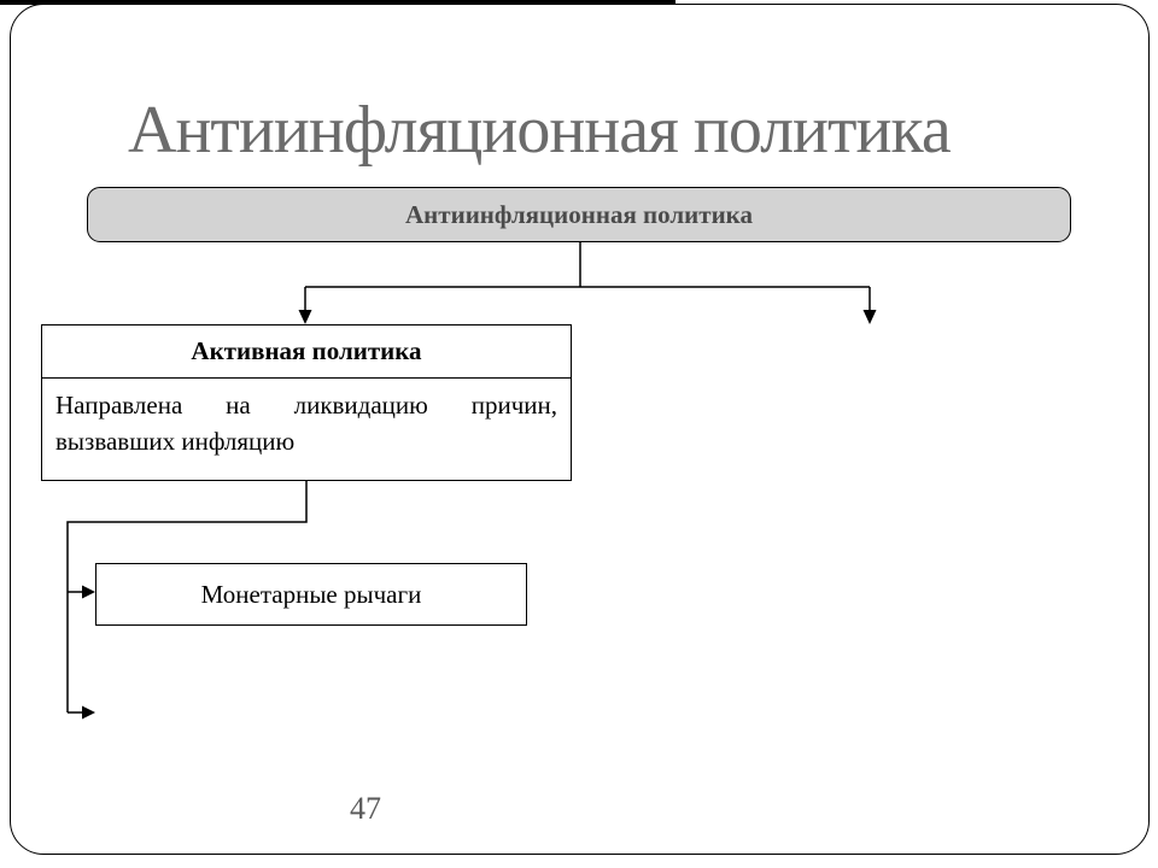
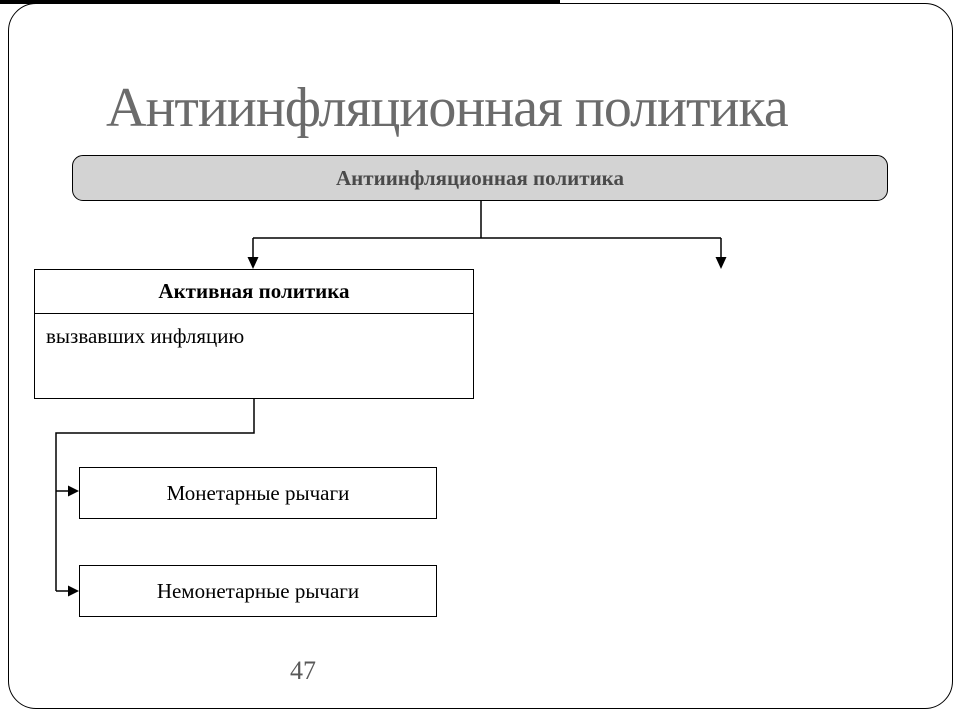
  Антиинфляционная политика
  Антиинфляционная политика
  Активная политика
- Направлена на ликвидацию причин,
  вызвавших инфляцию
  Монетарные рычаги
+ Немонетарные рычаги
  47
